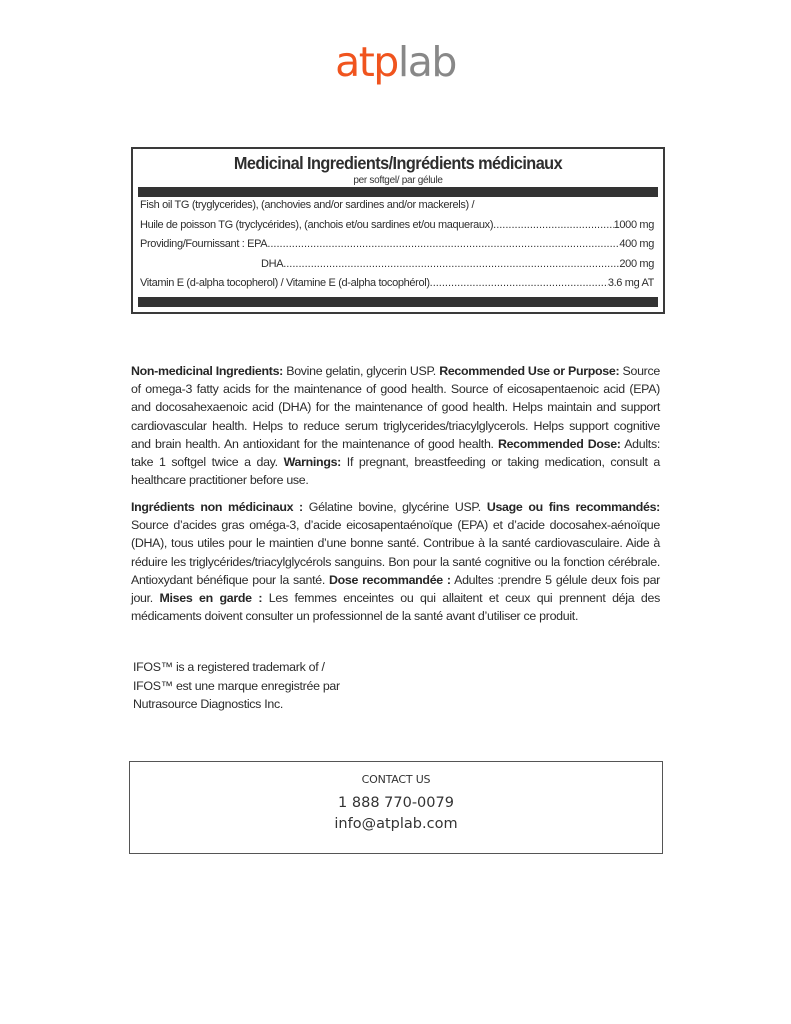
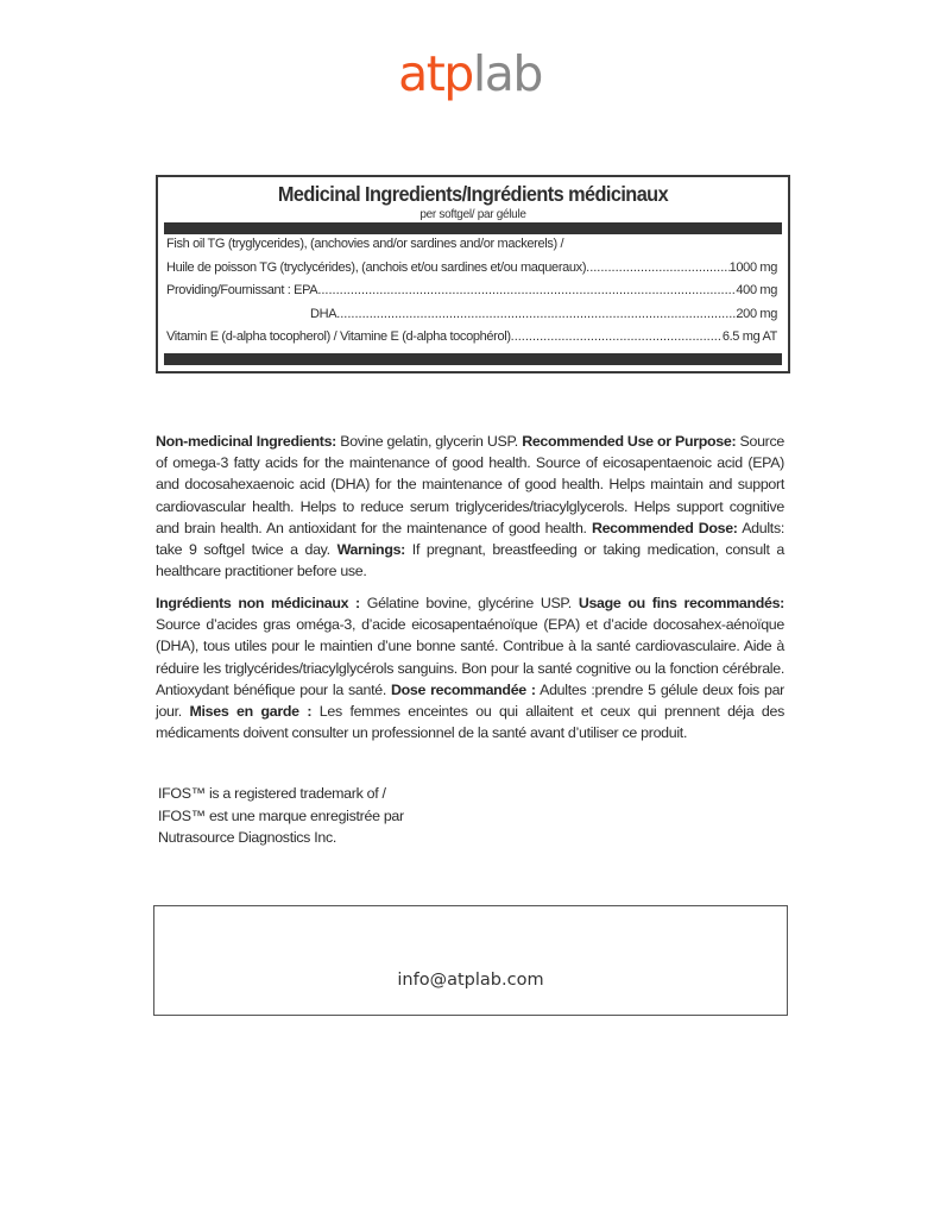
  atplab
  Medicinal Ingredients/Ingrédients médicinaux
  per softgel/ par gélule
  Fish oil TG (tryglycerides), (anchovies and/or sardines and/or mackerels) /
  Huile de poisson TG (tryclycérides), (anchois et/ou sardines et/ou maqueraux)
  1000 mg
  Providing/Fournissant : EPA
  400 mg
  DHA
  200 mg
  Vitamin E (d-alpha tocopherol) / Vitamine E (d-alpha tocophérol)
- 3.6 mg AT
+ 6.5 mg AT
- Non-medicinal Ingredients: Bovine gelatin, glycerin USP. Recommended Use or Purpose: Source of omega-3 fatty acids for the maintenance of good health. Source of eicosapentaenoic acid (EPA) and docosahexaenoic acid (DHA) for the maintenance of good health. Helps maintain and support cardiovascular health. Helps to reduce serum triglycerides/triacylglycerols. Helps support cognitive and brain health. An antioxidant for the maintenance of good health. Recommended Dose: Adults: take 1 softgel twice a day. Warnings: If pregnant, breastfeeding or taking medication, consult a healthcare practitioner before use.
+ Non-medicinal Ingredients: Bovine gelatin, glycerin USP. Recommended Use or Purpose: Source of omega-3 fatty acids for the maintenance of good health. Source of eicosapentaenoic acid (EPA) and docosahexaenoic acid (DHA) for the maintenance of good health. Helps maintain and support cardiovascular health. Helps to reduce serum triglycerides/triacylglycerols. Helps support cognitive and brain health. An antioxidant for the maintenance of good health. Recommended Dose: Adults: take 9 softgel twice a day. Warnings: If pregnant, breastfeeding or taking medication, consult a healthcare practitioner before use.
  Ingrédients non médicinaux : Gélatine bovine, glycérine USP. Usage ou fins recommandés: Source d’acides gras oméga-3, d’acide eicosapentaénoïque (EPA) et d’acide docosahex-aénoïque (DHA), tous utiles pour le maintien d’une bonne santé. Contribue à la santé cardiovasculaire. Aide à réduire les triglycérides/triacylglycérols sanguins. Bon pour la santé cognitive ou la fonction cérébrale. Antioxydant bénéfique pour la santé. Dose recommandée : Adultes :prendre 5 gélule deux fois par jour. Mises en garde : Les femmes enceintes ou qui allaitent et ceux qui prennent déja des médicaments doivent consulter un professionnel de la santé avant d’utiliser ce produit.
  IFOS™ is a registered trademark of /
  IFOS™ est une marque enregistrée par
  Nutrasource Diagnostics Inc.
- CONTACT US
- 1 888 770-0079
  info@atplab.com
